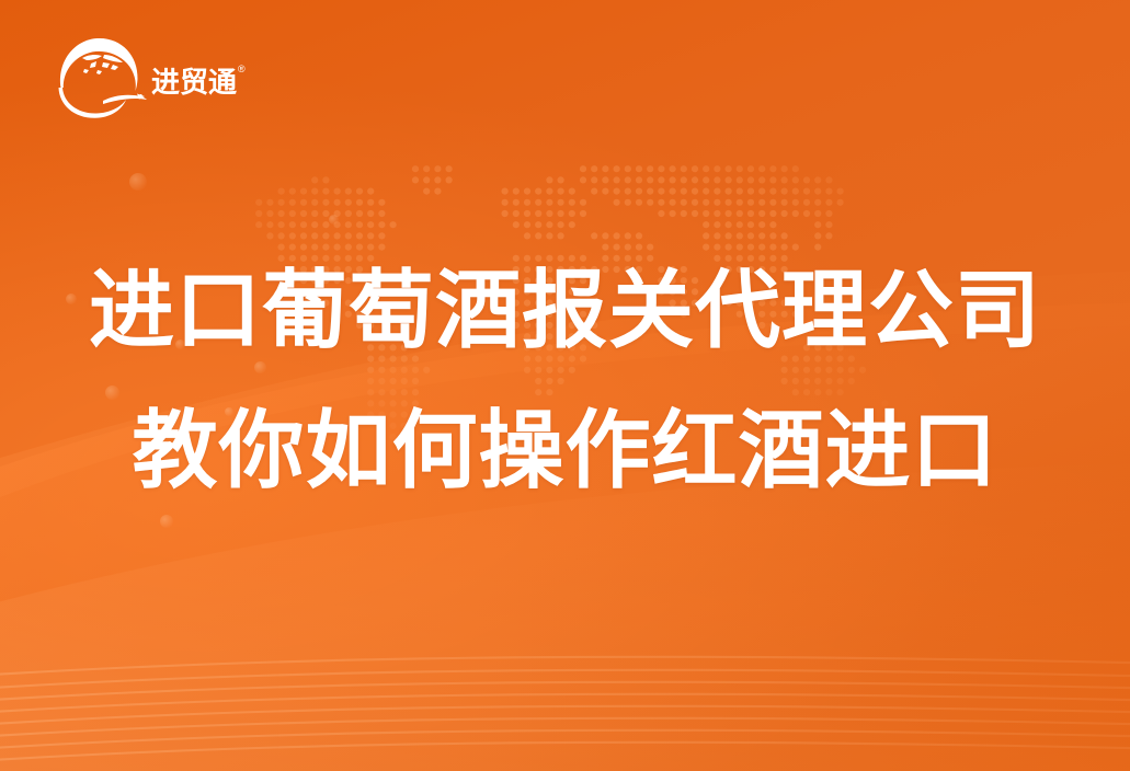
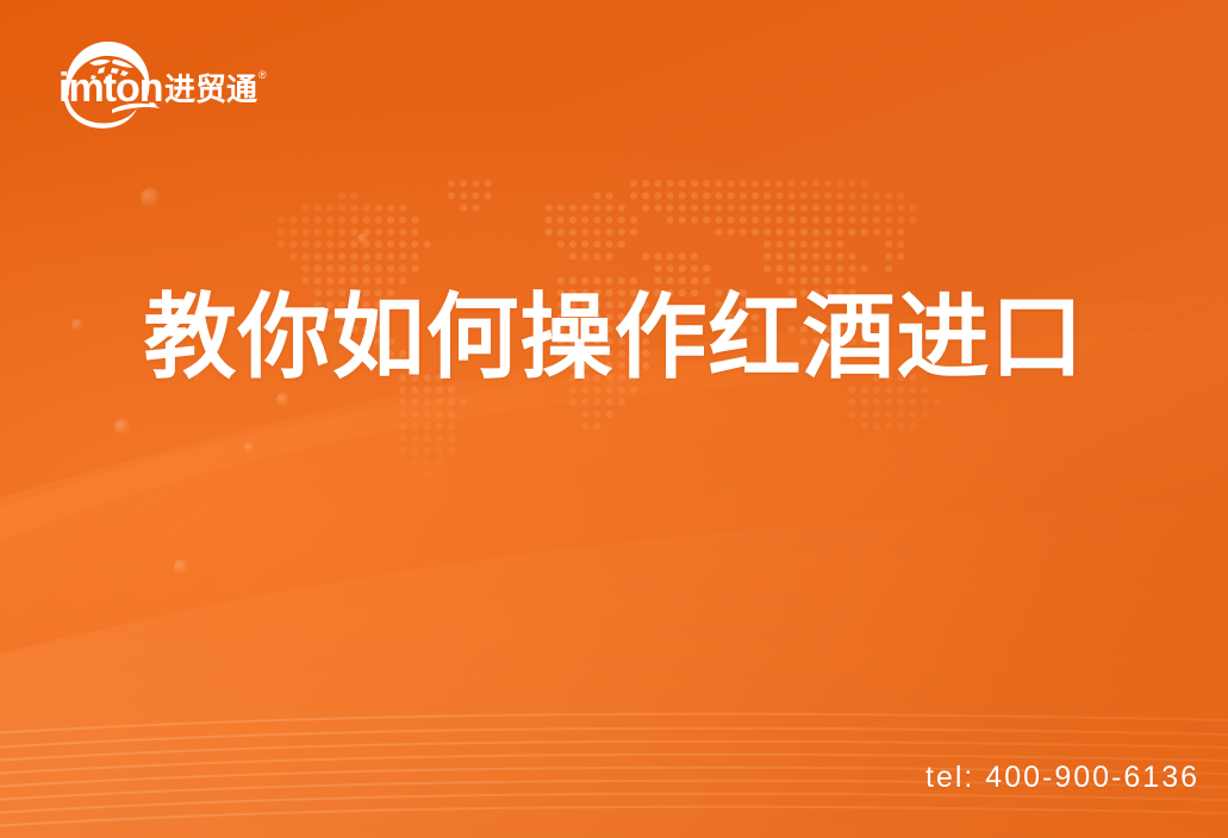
+ imton
  进贸通
  ®
- 进口葡萄酒报关代理公司
  教你如何操作红酒进口
+ tel: 400-900-6136
